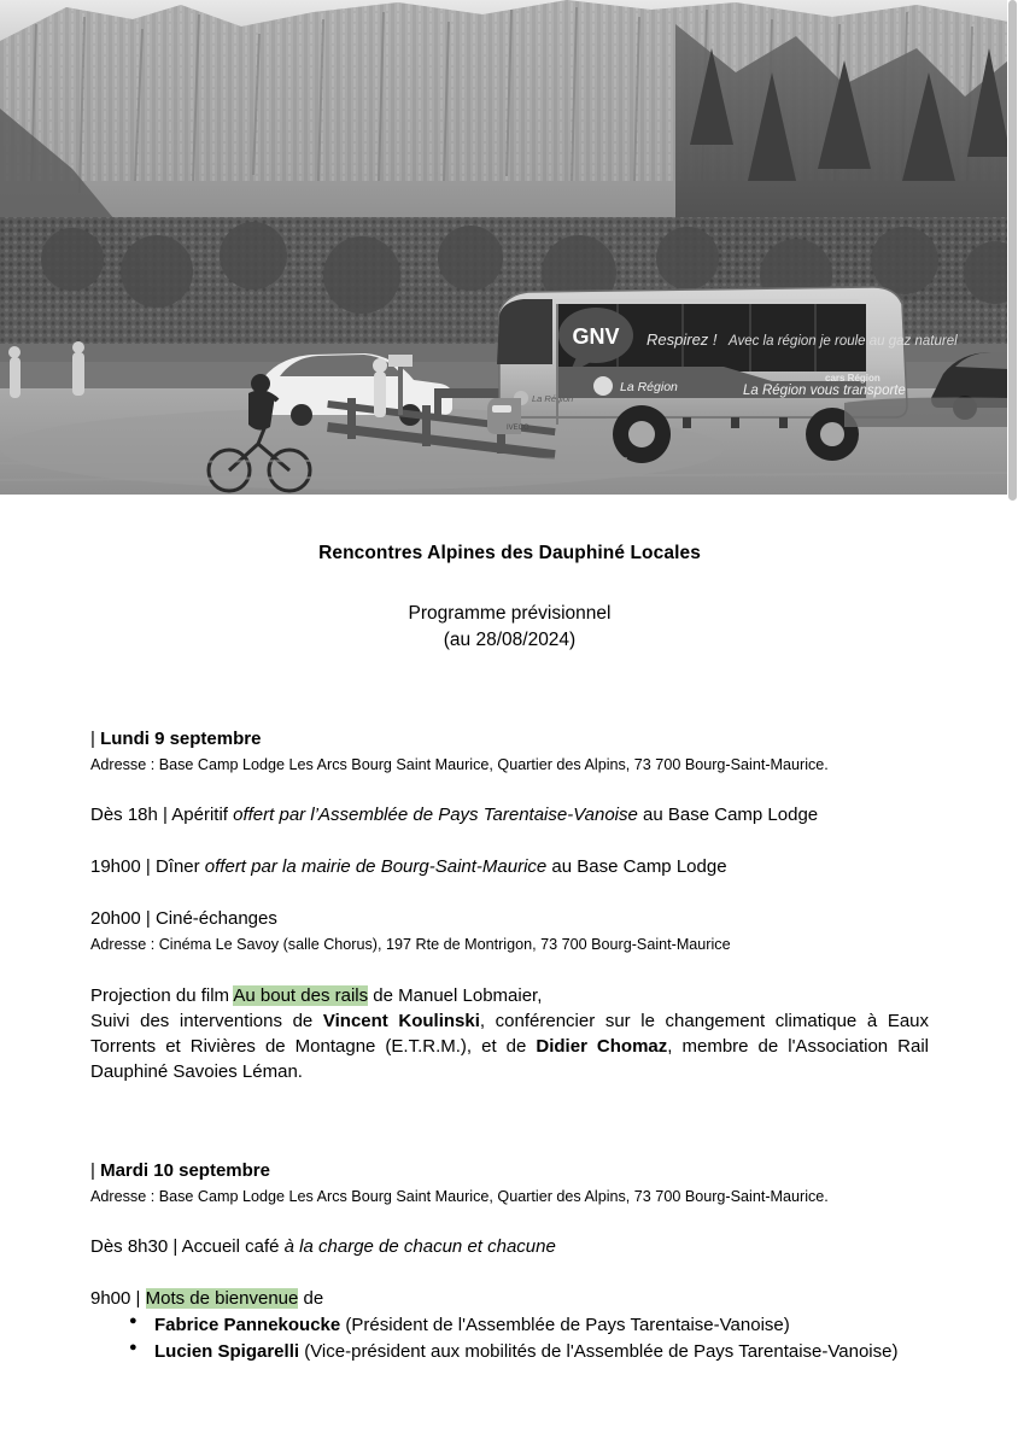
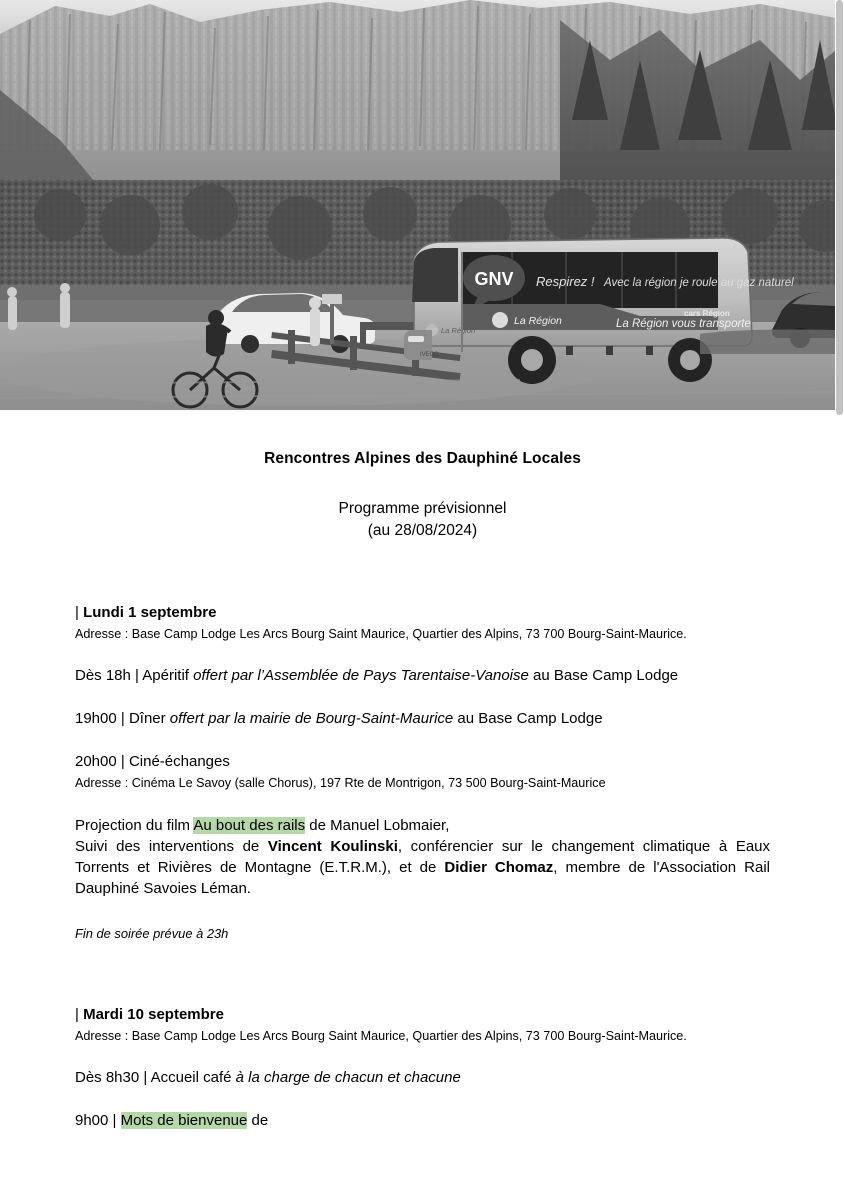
  GNV
  Respirez !
  Avec la région je roule au gaz naturel
  La Région vous transporte
  cars Région
  La Région
  La Région
  Rencontres Alpines des Dauphiné Locales
  Programme prévisionnel
  (au 28/08/2024)
- | Lundi 9 septembre
+ | Lundi 1 septembre
  Adresse : Base Camp Lodge Les Arcs Bourg Saint Maurice, Quartier des Alpins, 73 700 Bourg-Saint-Maurice.
  Dès 18h | Apéritif offert par l’Assemblée de Pays Tarentaise-Vanoise au Base Camp Lodge
  19h00 | Dîner offert par la mairie de Bourg-Saint-Maurice au Base Camp Lodge
  20h00 | Ciné-échanges
- Adresse : Cinéma Le Savoy (salle Chorus), 197 Rte de Montrigon, 73 700 Bourg-Saint-Maurice
+ Adresse : Cinéma Le Savoy (salle Chorus), 197 Rte de Montrigon, 73 500 Bourg-Saint-Maurice
  Projection du film Au bout des rails de Manuel Lobmaier,
  Suivi des interventions de Vincent Koulinski, conférencier sur le changement climatique à Eaux Torrents et Rivières de Montagne (E.T.R.M.), et de Didier Chomaz, membre de l'Association Rail Dauphiné Savoies Léman.
+ Fin de soirée prévue à 23h
  | Mardi 10 septembre
  Adresse : Base Camp Lodge Les Arcs Bourg Saint Maurice, Quartier des Alpins, 73 700 Bourg-Saint-Maurice.
  Dès 8h30 | Accueil café à la charge de chacun et chacune
  9h00 | Mots de bienvenue de
- Fabrice Pannekoucke (Président de l'Assemblée de Pays Tarentaise-Vanoise)
- Lucien Spigarelli (Vice-président aux mobilités de l'Assemblée de Pays Tarentaise-Vanoise)
